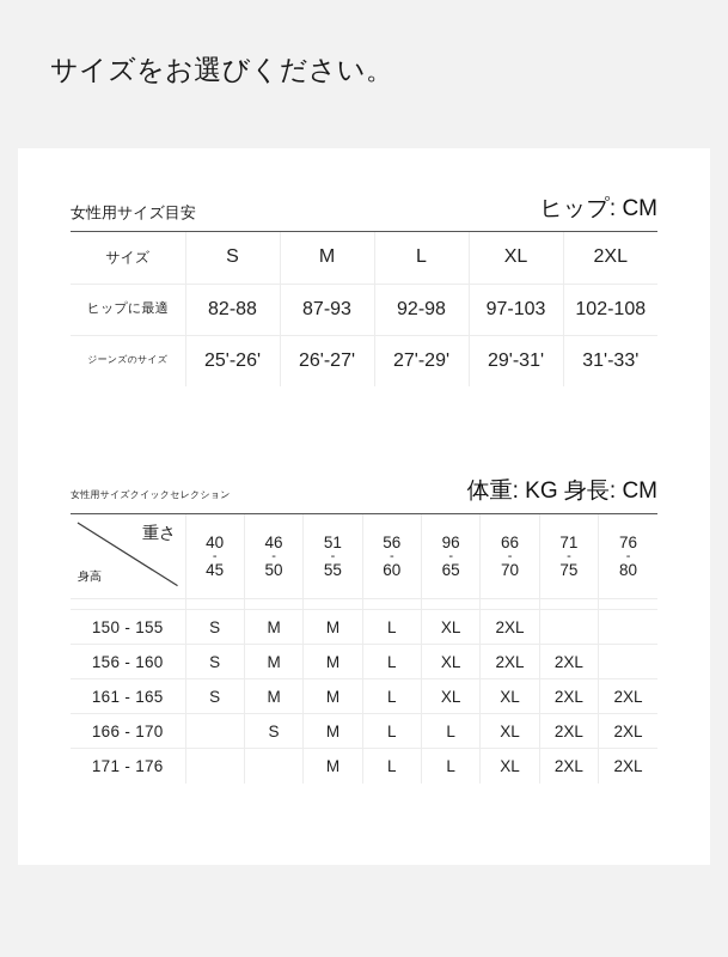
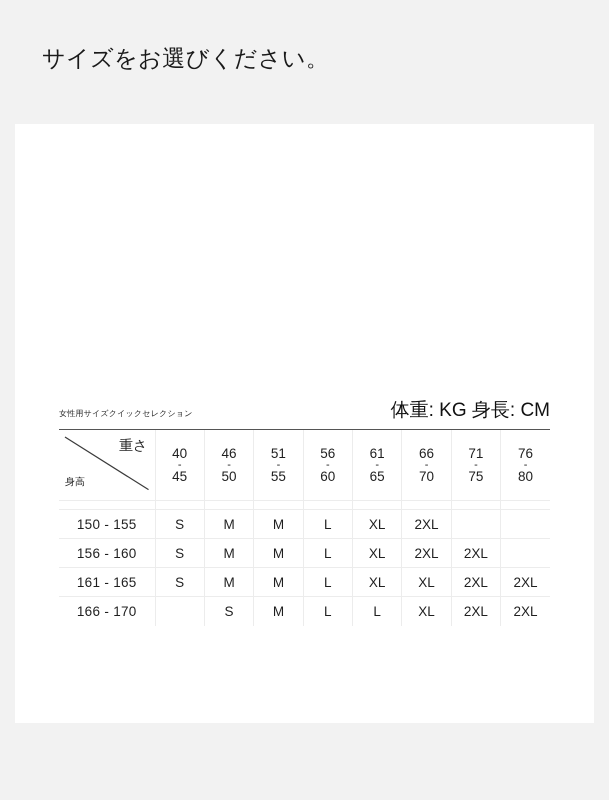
  サイズをお選びください。
- 女性用サイズ目安
- ヒップ: CM
- サイズ	S	M	L	XL	2XL
- ヒップに最適	82-88	87-93	92-98	97-103	102-108
- ジーンズのサイズ	25'-26'	26'-27'	27'-29'	29'-31'	31'-33'
  女性用サイズクイックセレクション
  体重: KG 身長: CM
- 重さ 身高	40 - 45	46 - 50	51 - 55	56 - 60	96 - 65	66 - 70	71 - 75	76 - 80
+ 重さ 身高	40 - 45	46 - 50	51 - 55	56 - 60	61 - 65	66 - 70	71 - 75	76 - 80
  150 - 155	S	M	M	L	XL	2XL
  156 - 160	S	M	M	L	XL	2XL	2XL
  161 - 165	S	M	M	L	XL	XL	2XL	2XL
  166 - 170		S	M	L	L	XL	2XL	2XL
- 171 - 176			M	L	L	XL	2XL	2XL
